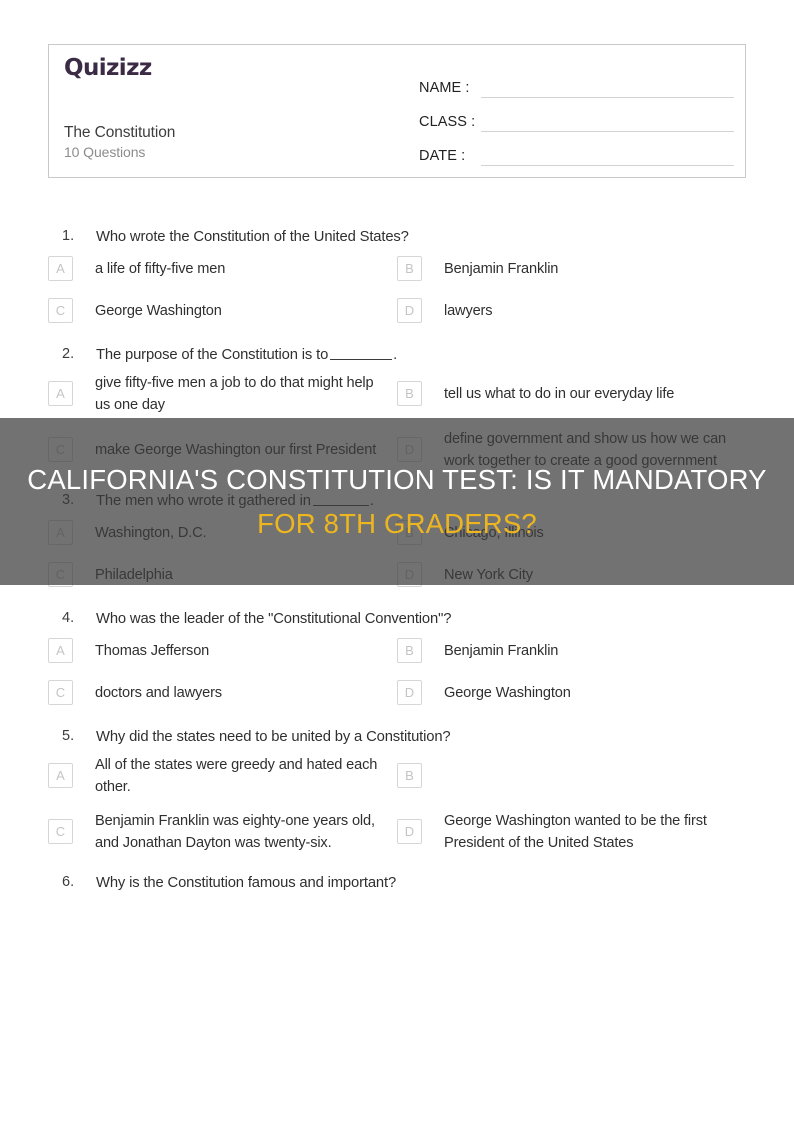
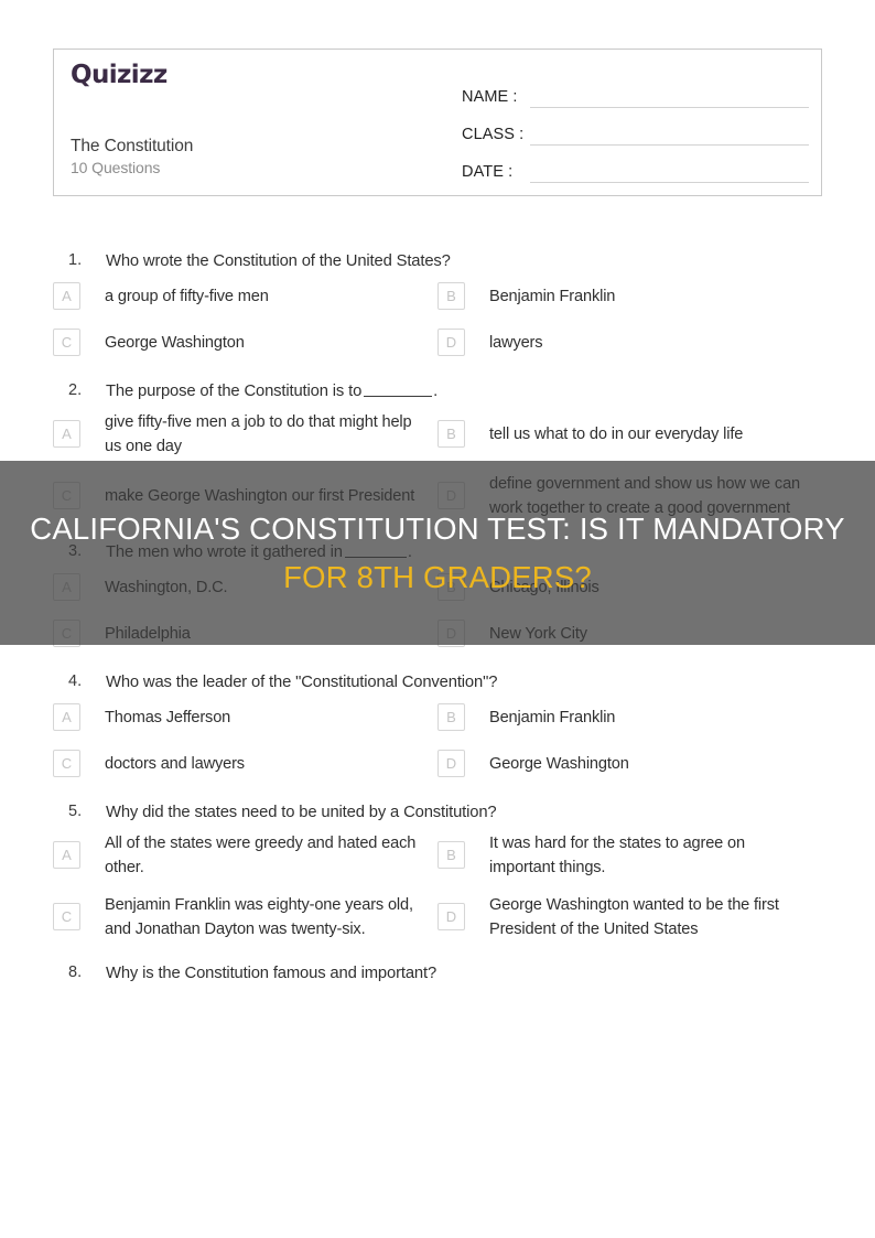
  Quizizz
  The Constitution
  10 Questions
  NAME :
  CLASS :
  DATE :
  1.
  Who wrote the Constitution of the United States?
  A
- a life of fifty-five men
+ a group of fifty-five men
  B
  Benjamin Franklin
  C
  George Washington
  D
  lawyers
  2.
  The purpose of the Constitution is to .
  A
  give fifty-five men a job to do that might help us one day
  B
  tell us what to do in our everyday life
  make George Washington our first President
  define government and show us how we can work together to create a good government
  3.
  The men who wrote it gathered in .
  Washington, D.C.
  B
  Chicago, Illinois
  Philadelphia
  New York City
  4.
  Who was the leader of the "Constitutional Convention"?
  A
  Thomas Jefferson
  B
  Benjamin Franklin
  C
  doctors and lawyers
  D
  George Washington
  5.
  Why did the states need to be united by a Constitution?
  A
  All of the states were greedy and hated each other.
  B
+ It was hard for the states to agree on important things.
  C
  Benjamin Franklin was eighty-one years old, and Jonathan Dayton was twenty-six.
  D
  George Washington wanted to be the first President of the United States
- 6.
+ 8.
  Why is the Constitution famous and important?
  CALIFORNIA'S CONSTITUTION TEST: IS IT MANDATORY
  FOR 8TH GRADERS?
